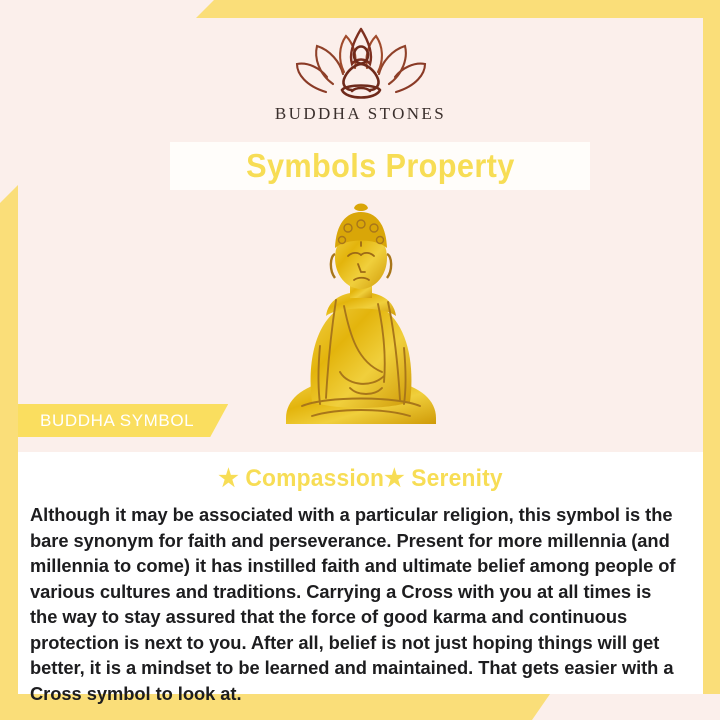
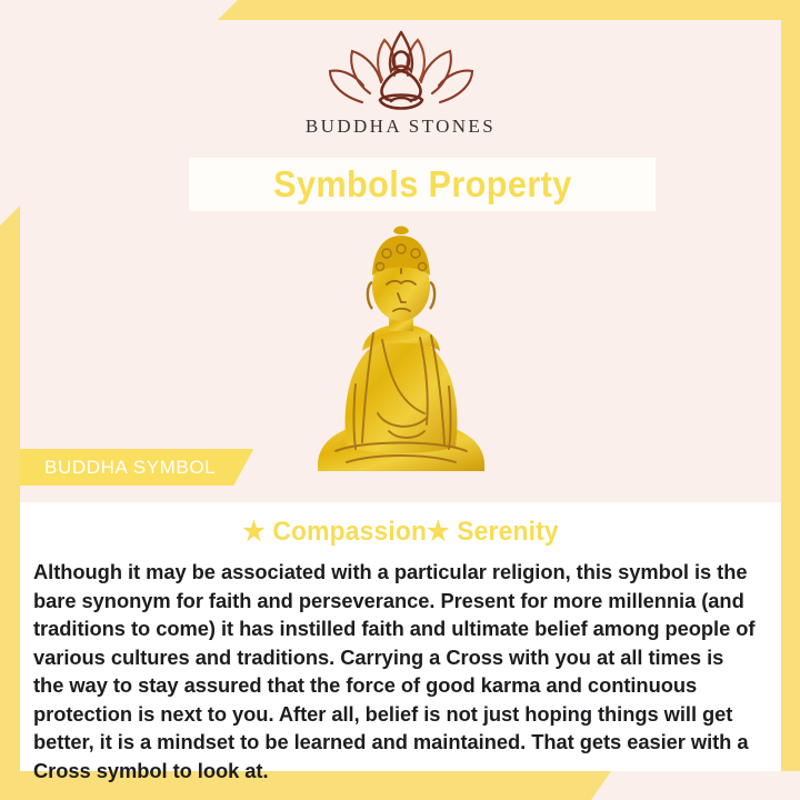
  BUDDHA STONES
  Symbols Property
  BUDDHA SYMBOL
  ★ Compassion★ Serenity
- Although it may be associated with a particular religion, this symbol is the bare synonym for faith and perseverance. Present for more millennia (and millennia to come) it has instilled faith and ultimate belief among people of various cultures and traditions. Carrying a Cross with you at all times is the way to stay assured that the force of good karma and continuous protection is next to you. After all, belief is not just hoping things will get better, it is a mindset to be learned and maintained. That gets easier with a Cross symbol to look at.
+ Although it may be associated with a particular religion, this symbol is the bare synonym for faith and perseverance. Present for more millennia (and traditions to come) it has instilled faith and ultimate belief among people of various cultures and traditions. Carrying a Cross with you at all times is the way to stay assured that the force of good karma and continuous protection is next to you. After all, belief is not just hoping things will get better, it is a mindset to be learned and maintained. That gets easier with a Cross symbol to look at.
